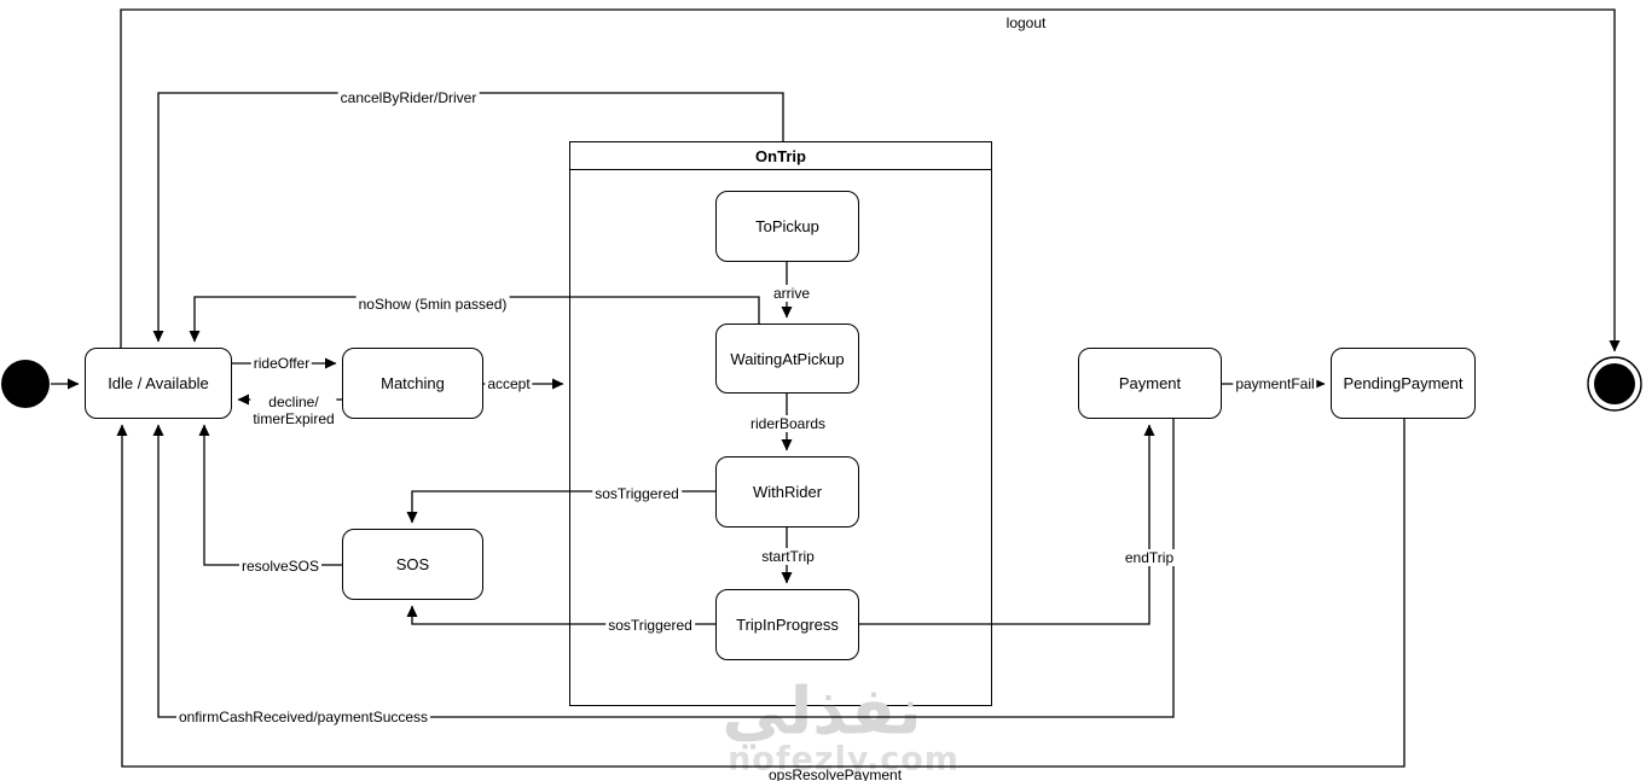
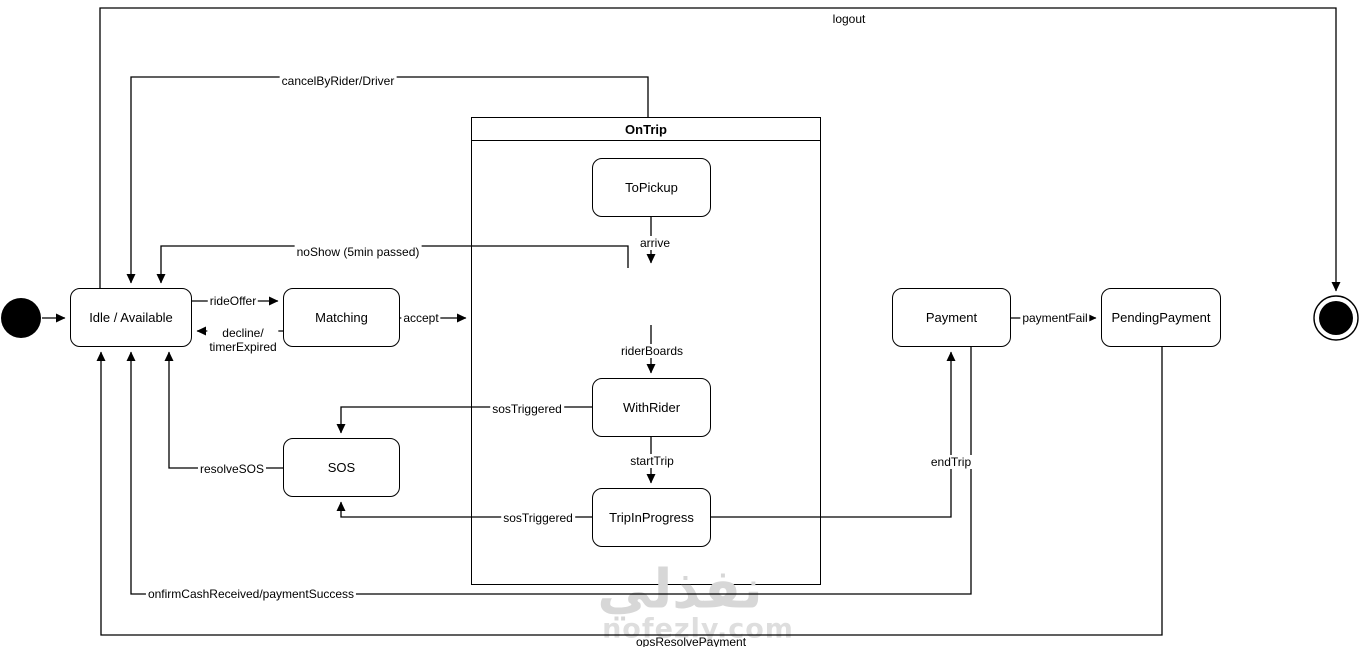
  OnTrip
  نفذلي
  nofezly.com
  Idle / Available
  Matching
  ToPickup
- WaitingAtPickup
  WithRider
  TripInProgress
  SOS
  Payment
  PendingPayment
  rideOffer
  decline/
  timerExpired
  accept
  arrive
  riderBoards
  startTrip
  noShow (5min passed)
  cancelByRider/Driver
  logout
  sosTriggered
  sosTriggered
  resolveSOS
  endTrip
  paymentFail
  onfirmCashReceived/paymentSuccess
  opsResolvePayment
